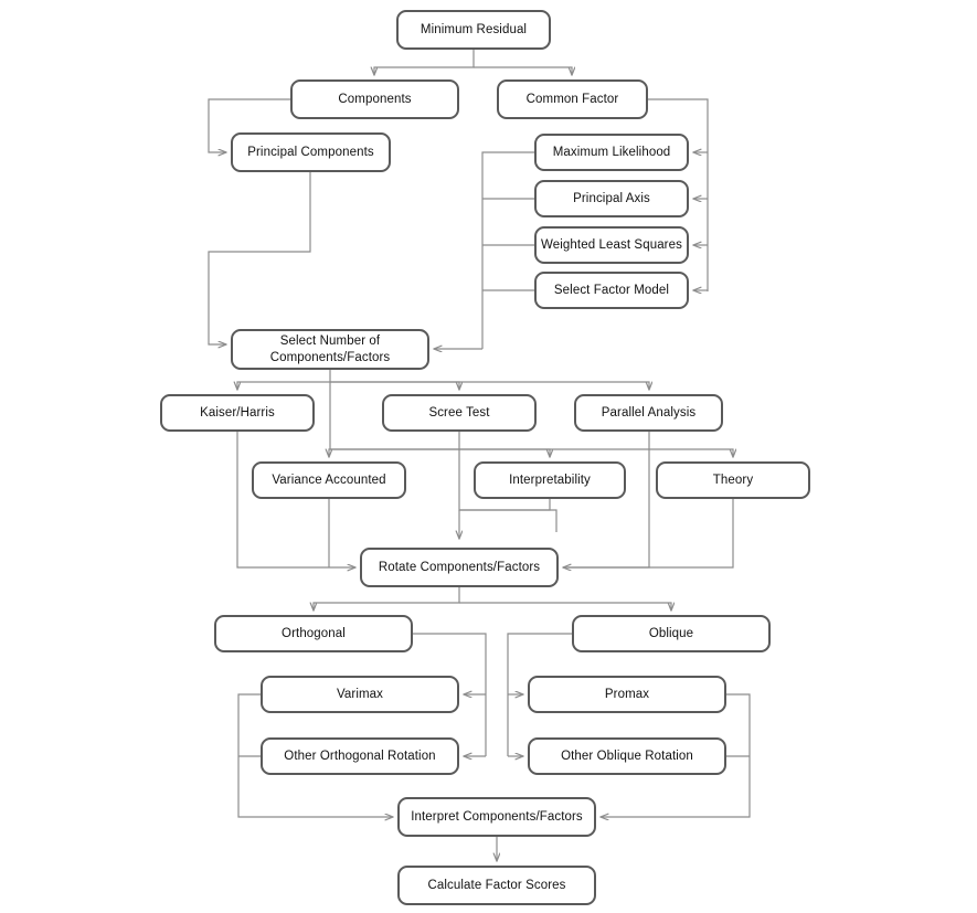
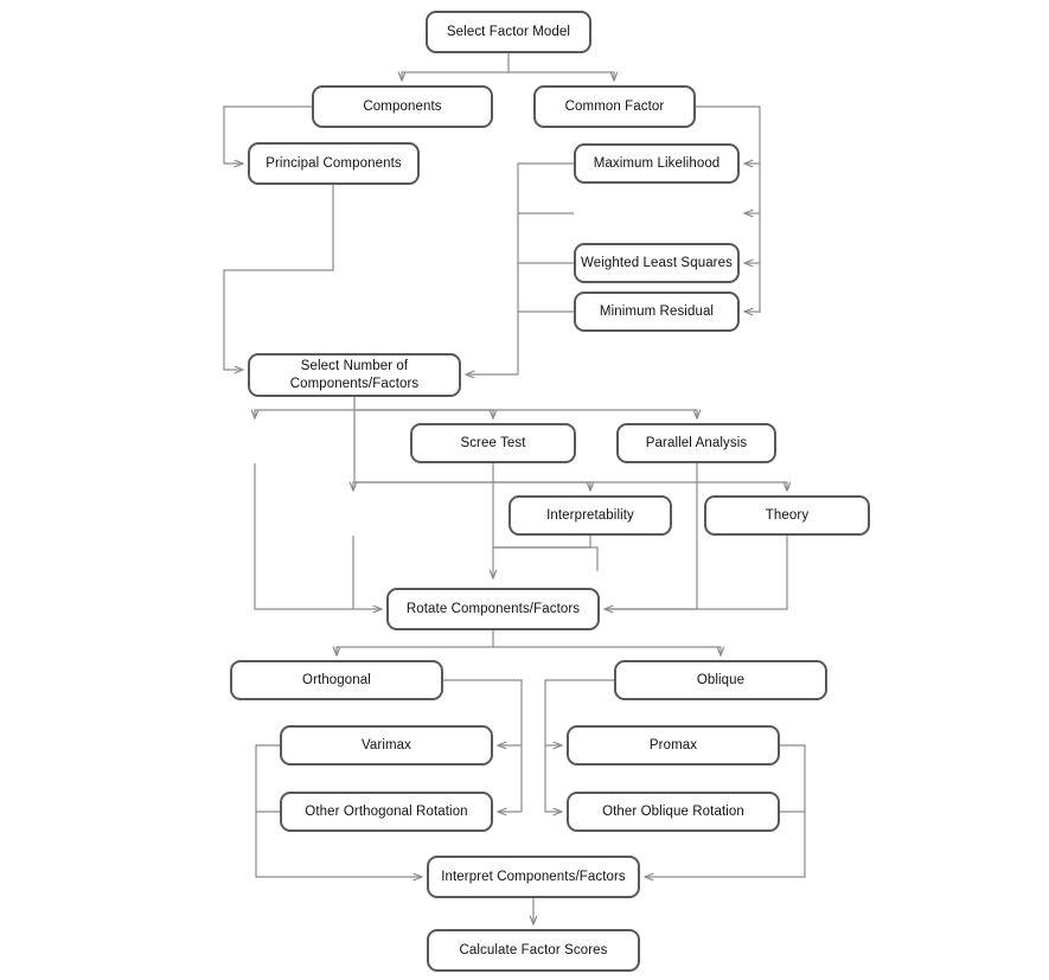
- Minimum Residual
+ Select Factor Model
  Components
  Common Factor
  Principal Components
  Maximum Likelihood
- Principal Axis
  Weighted Least Squares
- Select Factor Model
+ Minimum Residual
  Select Number of
  Components/Factors
- Kaiser/Harris
  Scree Test
  Parallel Analysis
- Variance Accounted
  Interpretability
  Theory
  Rotate Components/Factors
  Orthogonal
  Oblique
  Varimax
  Promax
  Other Orthogonal Rotation
  Other Oblique Rotation
  Interpret Components/Factors
  Calculate Factor Scores
